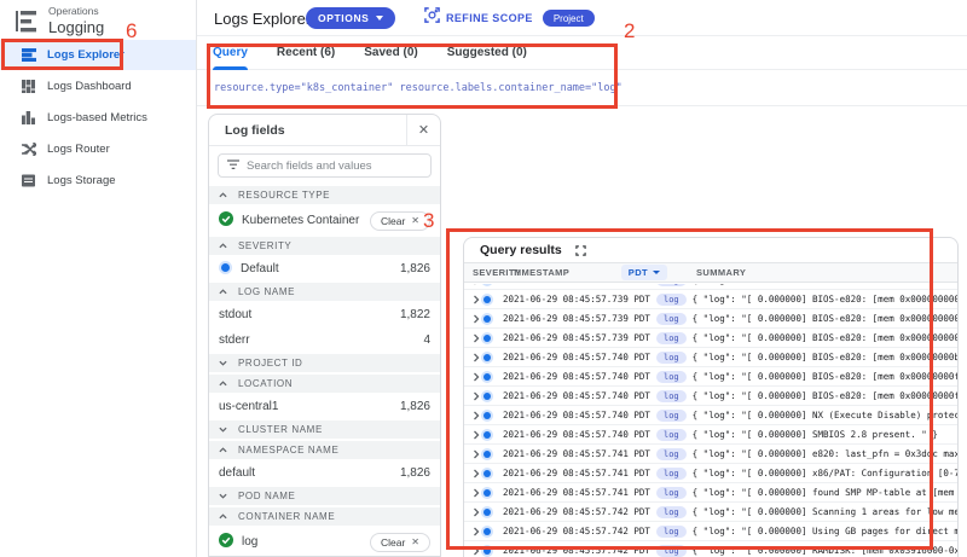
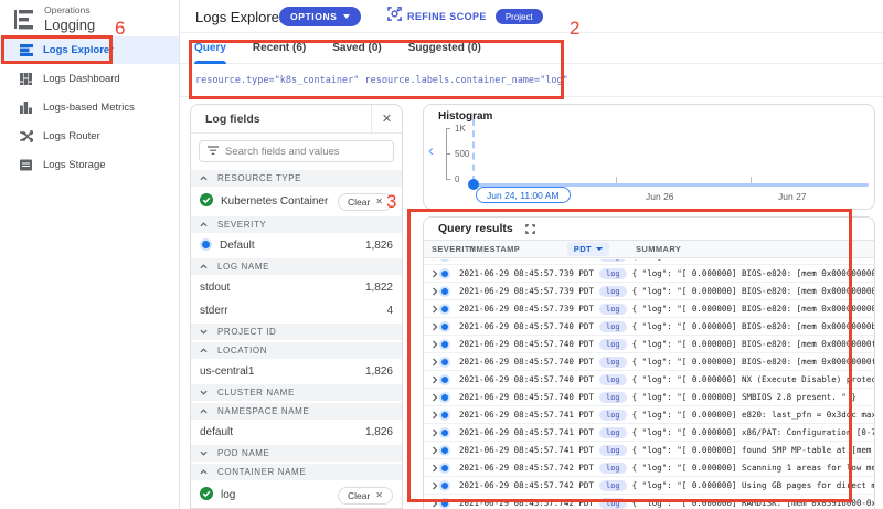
  Operations
  Logging
  Logs Explorer
  Logs Dashboard
  Logs-based Metrics
  Logs Router
  Logs Storage
  Logs Explore
  OPTIONS
  REFINE SCOPE
  Project
  Query
  Recent (6)
  Saved (0)
  Suggested (0)
  resource.type="k8s_container" resource.labels.container_name="log"
  Log fields
  ✕
  Search fields and values
  RESOURCE TYPE
  Kubernetes Container
  Clear
  ✕
  SEVERITY
  Default
  1,826
  LOG NAME
  stdout
  1,822
  stderr
  4
  PROJECT ID
  LOCATION
  us-central1
  1,826
  CLUSTER NAME
  NAMESPACE NAME
  default
  1,826
  POD NAME
  CONTAINER NAME
  log
  Clear
  ✕
+ Histogram
+ ‹
+ 1K
+ 500
+ 0
+ Jun 26
+ Jun 27
+ Jun 24, 11:00 AM
  Query results
  SEVERITY
  TIMESTAMP
  PDT
  SUMMARY
  2021-06-29 08:45:57.739 PDT
  log
  { "log": "[ 0.000000] BIOS-e820: [mem 0x000000000
  2021-06-29 08:45:57.739 PDT
  log
  { "log": "[ 0.000000] BIOS-e820: [mem 0x000000000
  2021-06-29 08:45:57.739 PDT
  log
  { "log": "[ 0.000000] BIOS-e820: [mem 0x000000000
  2021-06-29 08:45:57.740 PDT
  log
  { "log": "[ 0.000000] BIOS-e820: [mem 0x00000000b
  2021-06-29 08:45:57.740 PDT
  log
  { "log": "[ 0.000000] BIOS-e820: [mem 0x00000000f
  2021-06-29 08:45:57.740 PDT
  log
  { "log": "[ 0.000000] BIOS-e820: [mem 0x00000000f
  2021-06-29 08:45:57.740 PDT
  log
  { "log": "[ 0.000000] NX (Execute Disable) protec
  2021-06-29 08:45:57.740 PDT
  log
  { "log": "[ 0.000000] SMBIOS 2.8 present. " }
  2021-06-29 08:45:57.741 PDT
  log
  { "log": "[ 0.000000] e820: last_pfn = 0x3ddc max
  2021-06-29 08:45:57.741 PDT
  log
  { "log": "[ 0.000000] x86/PAT: Configuration [0-7
  2021-06-29 08:45:57.741 PDT
  log
  { "log": "[ 0.000000] found SMP MP-table at [mem
  2021-06-29 08:45:57.742 PDT
  log
  { "log": "[ 0.000000] Scanning 1 areas for low me
  2021-06-29 08:45:57.742 PDT
  log
  { "log": "[ 0.000000] Using GB pages for direct m
  2021-06-29 08:45:57.742 PDT
  log
  { "log": "[ 0.000000] RAMDISK: [mem 0x03916000-0x
  6
  2
  3
